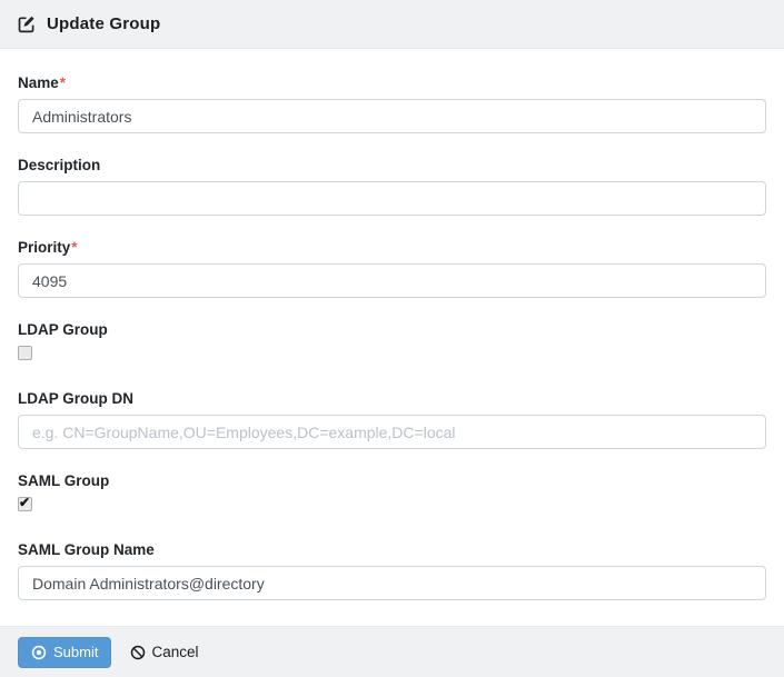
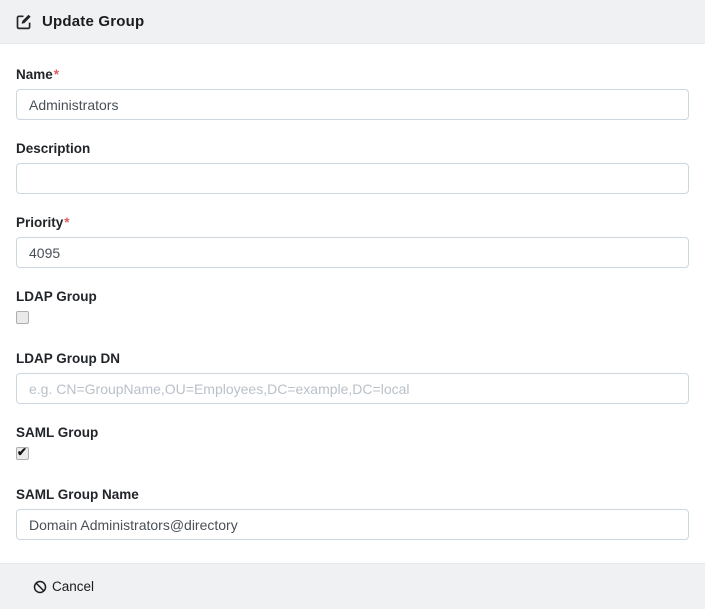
  Update Group
  Name*
  Administrators
  Description
  Priority*
  4095
  LDAP Group
  LDAP Group DN
  e.g. CN=GroupName,OU=Employees,DC=example,DC=local
  SAML Group
  SAML Group Name
  Domain Administrators@directory
- Submit
  Cancel
